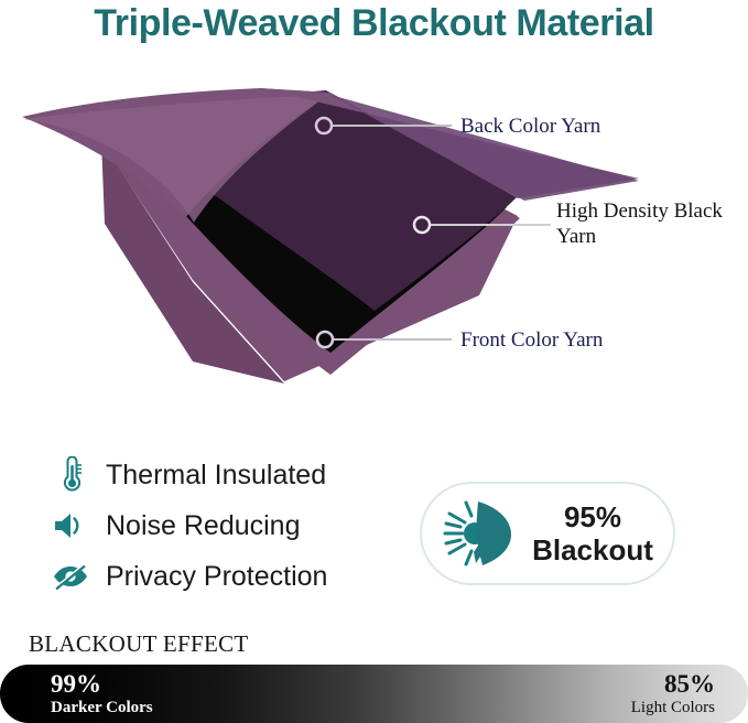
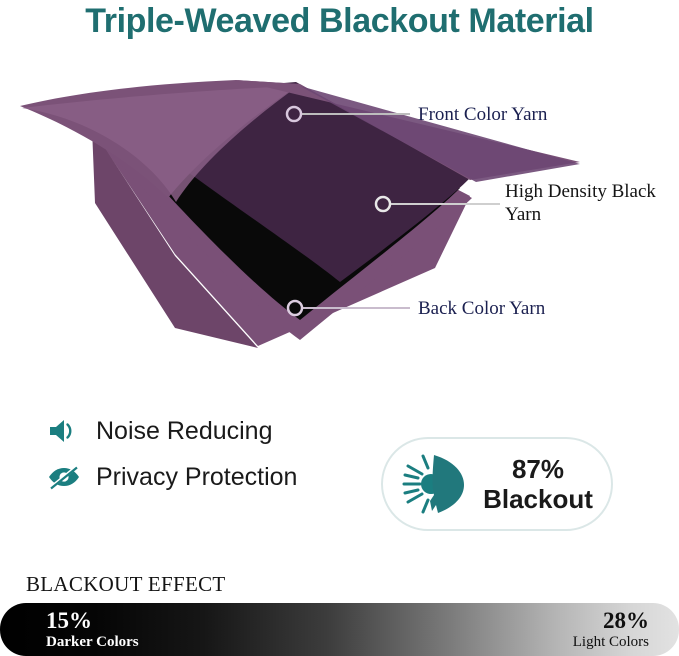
  Triple-Weaved Blackout Material
- Back Color Yarn
+ Front Color Yarn
  High Density Black Yarn
- Front Color Yarn
+ Back Color Yarn
- Thermal Insulated
  Noise Reducing
  Privacy Protection
- 95%
+ 87%
  Blackout
  BLACKOUT EFFECT
- 99%
+ 15%
  Darker Colors
- 85%
+ 28%
  Light Colors
